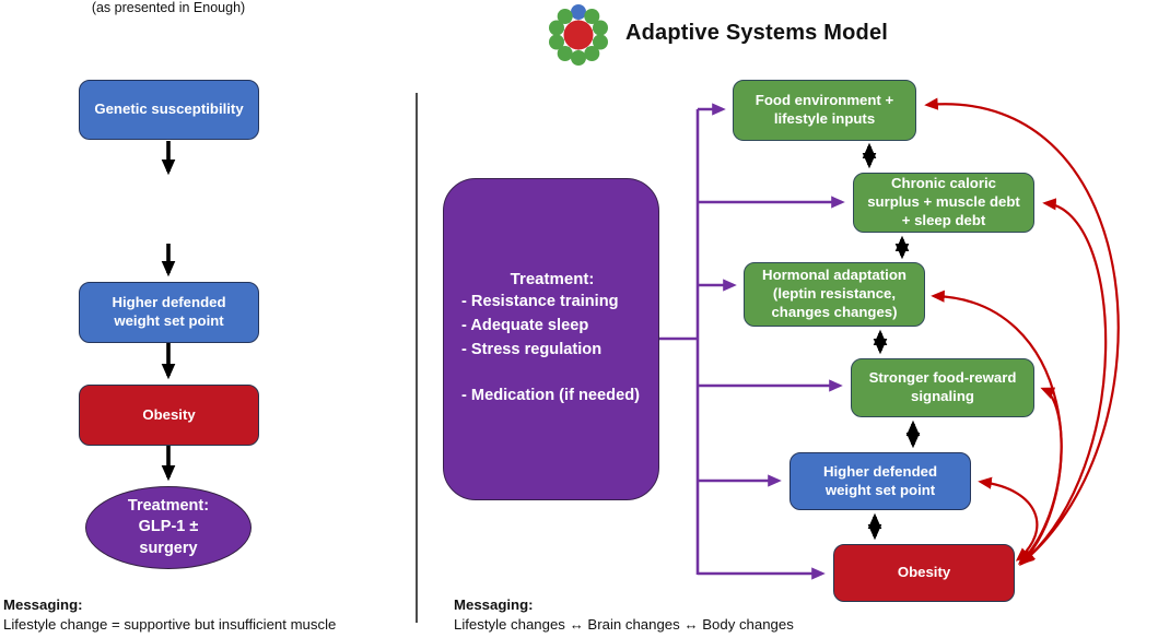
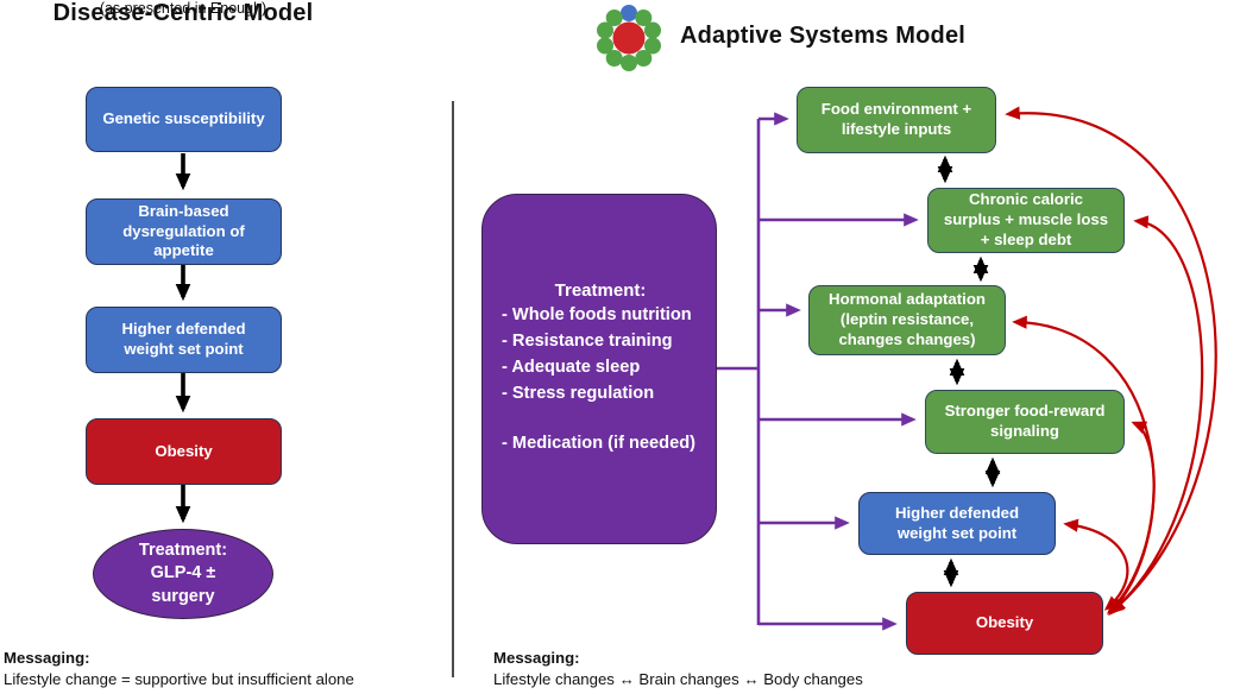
+ Disease-Centric Model
  (as presented in Enough)
  Genetic susceptibility
+ Brain-based dysregulation of appetite
  Higher defended weight set point
  Obesity
  Treatment:
- GLP-1 ±
+ GLP-4 ±
  surgery
  Messaging:
- Lifestyle change = supportive but insufficient muscle
+ Lifestyle change = supportive but insufficient alone
  Adaptive Systems Model
  Treatment:
+ - Whole foods nutrition
  - Resistance training
  - Adequate sleep
  - Stress regulation
  - Medication (if needed)
  Food environment + lifestyle inputs
- Chronic caloric surplus + muscle debt + sleep debt
+ Chronic caloric surplus + muscle loss + sleep debt
  Hormonal adaptation (leptin resistance, changes changes)
  Stronger food-reward signaling
  Higher defended weight set point
  Obesity
  Messaging:
  Lifestyle changes ↔ Brain changes ↔ Body changes
